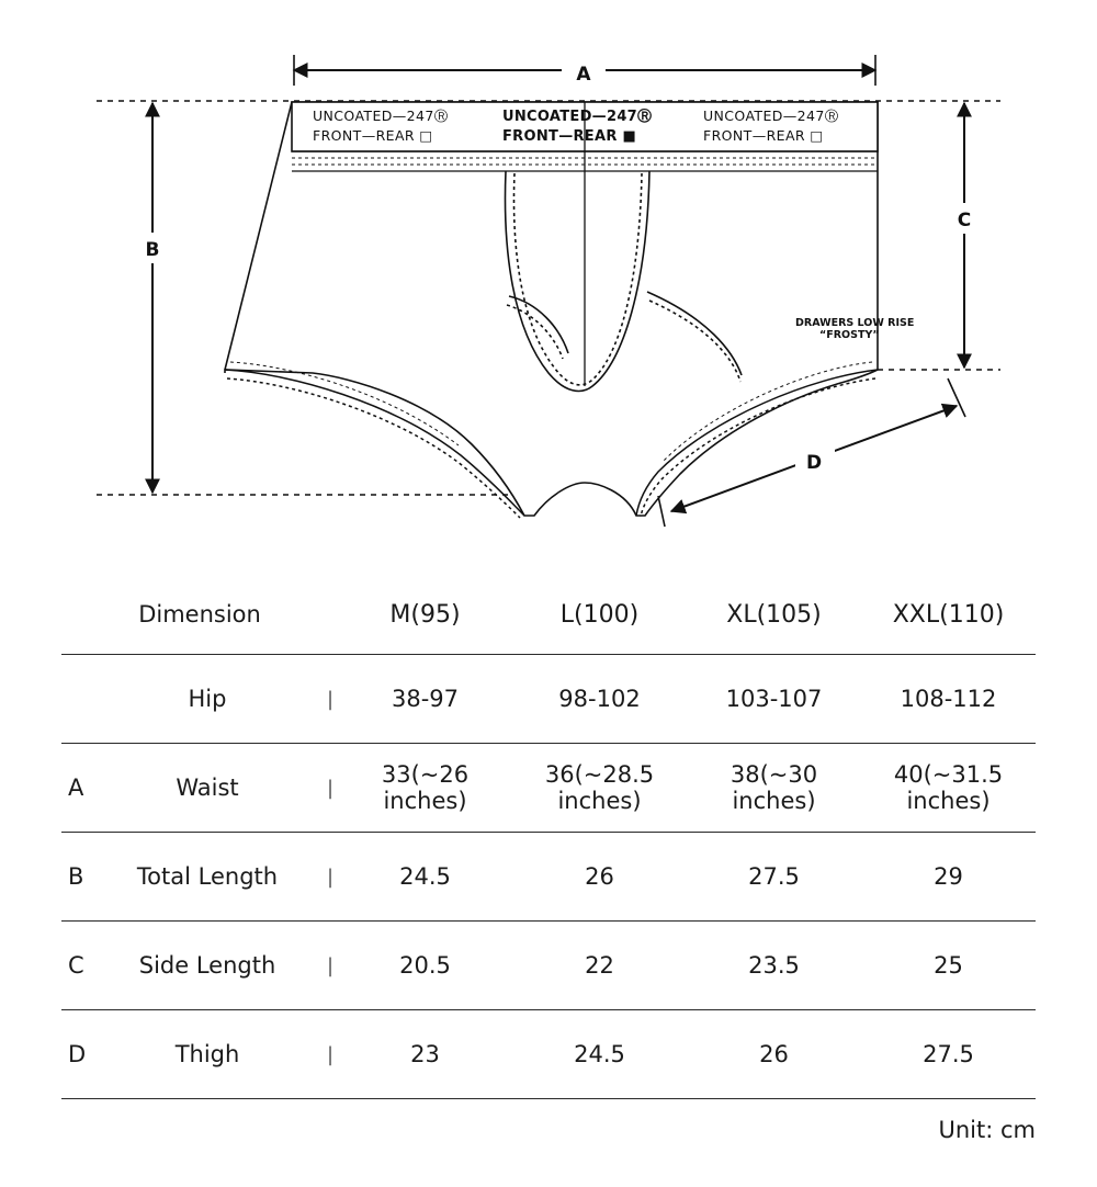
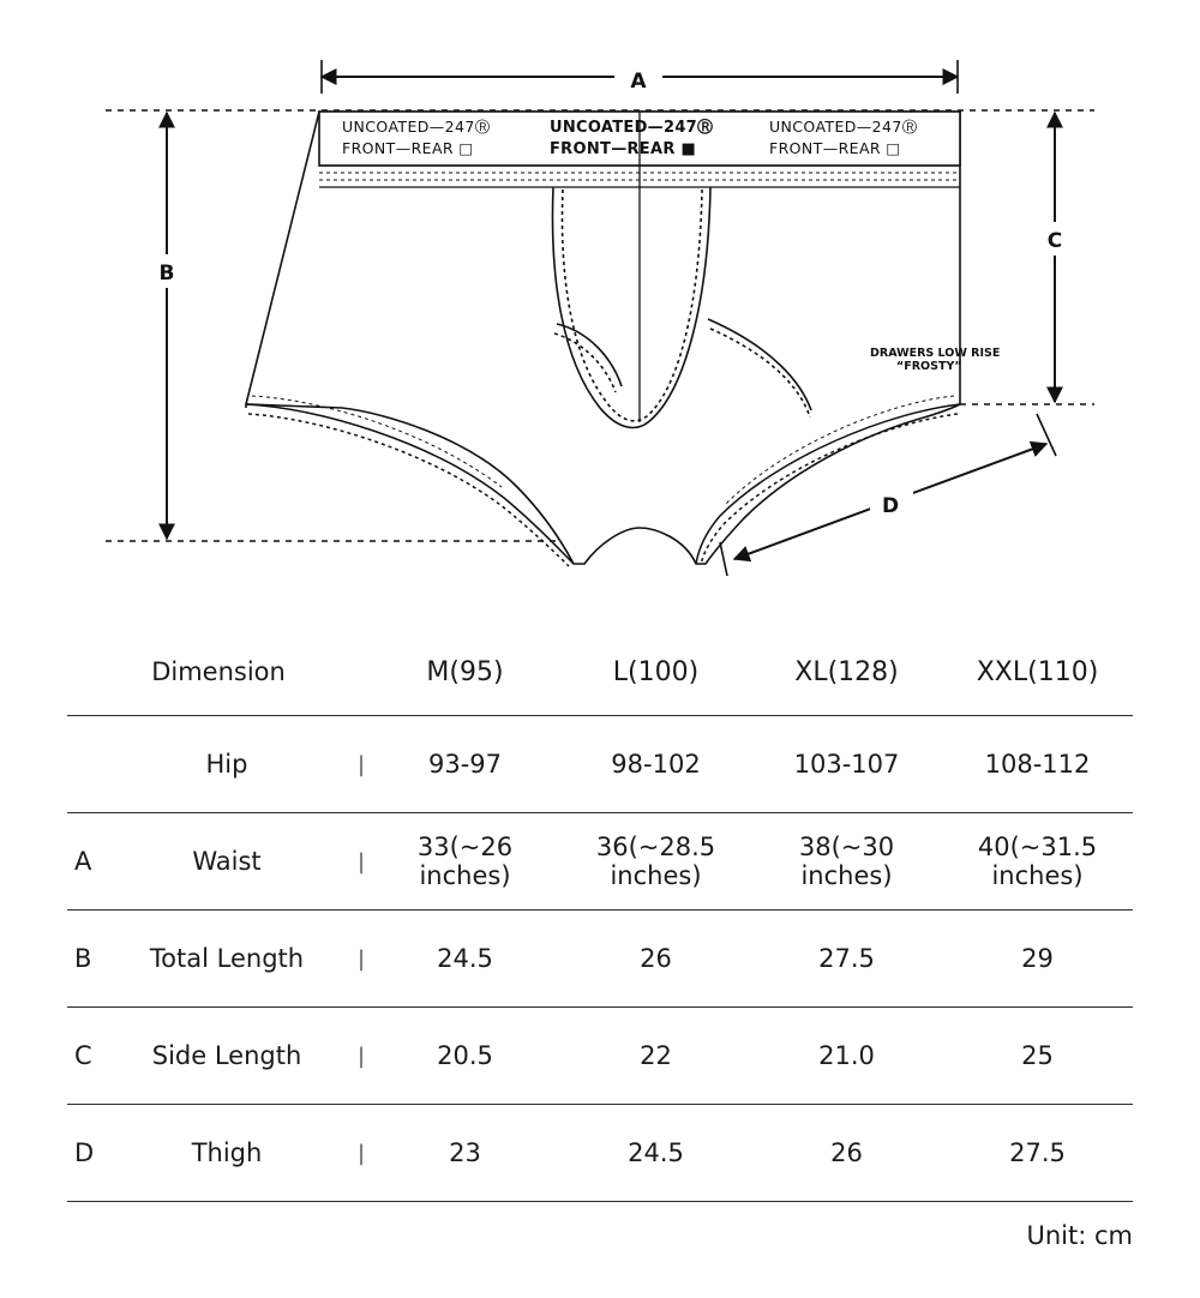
  UNCOATED—247Ⓡ
  FRONT—REAR □
  UNCOATED—247Ⓡ
  FRONT—REAR ■
  UNCOATED—247Ⓡ
  FRONT—REAR □
  DRAWERS LOW RISE
  “FROSTY”
  A
  B
  C
  D
- Dimension	M(95)	L(100)	XL(105)	XXL(110)
+ Dimension	M(95)	L(100)	XL(128)	XXL(110)
- Hip |	38-97	98-102	103-107	108-112
+ Hip |	93-97	98-102	103-107	108-112
  A Waist |	33(~26 inches)	36(~28.5 inches)	38(~30 inches)	40(~31.5 inches)
  B Total Length |	24.5	26	27.5	29
- C Side Length |	20.5	22	23.5	25
+ C Side Length |	20.5	22	21.0	25
  D Thigh |	23	24.5	26	27.5
  Unit: cm
